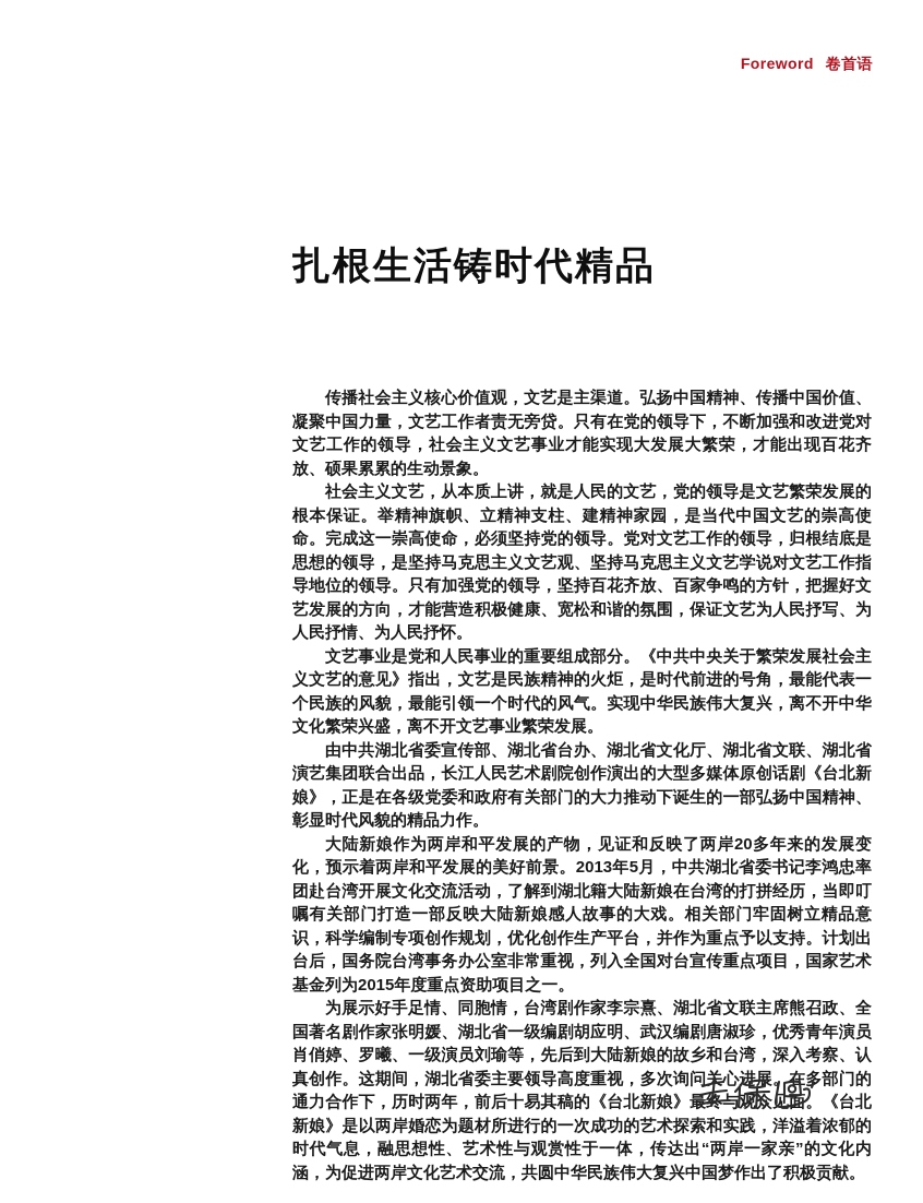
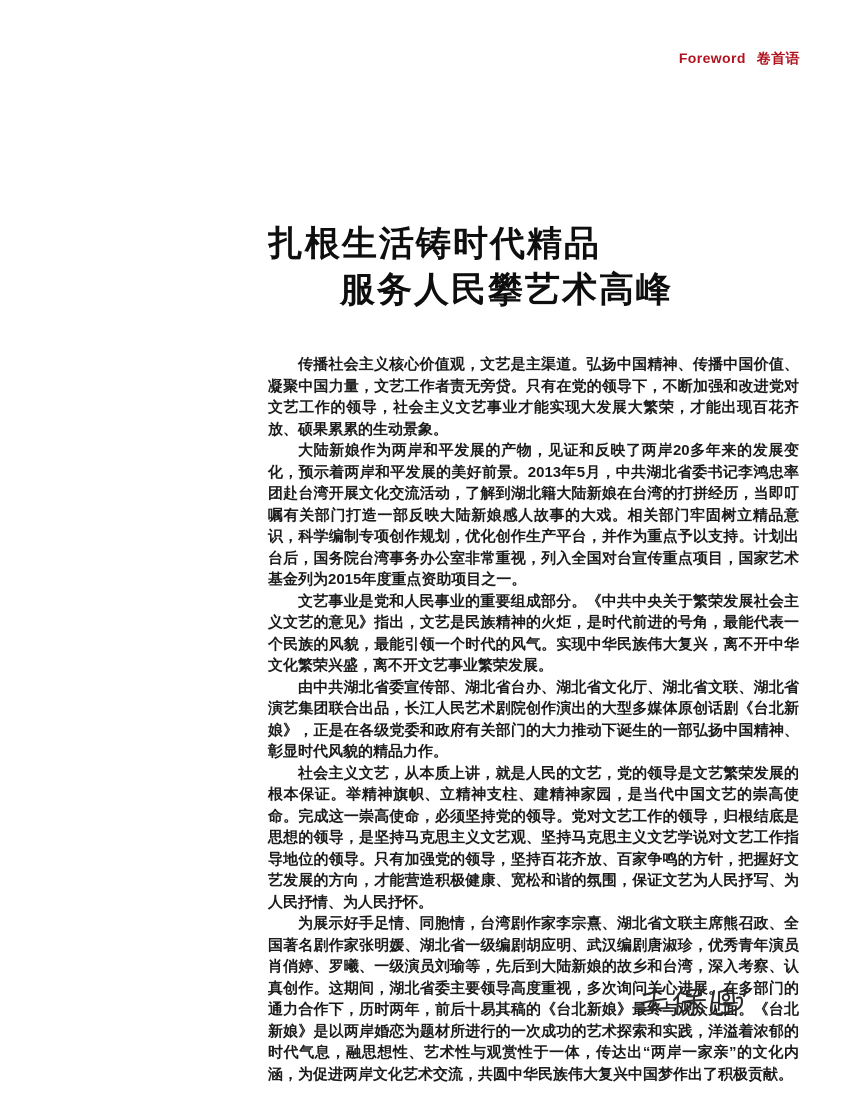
  Foreword 卷首语
  扎根生活铸时代精品
+ 服务人民攀艺术高峰
  传播社会主义核心价值观，文艺是主渠道。弘扬中国精神、传播中国价值、凝聚中国力量，文艺工作者责无旁贷。只有在党的领导下，不断加强和改进党对文艺工作的领导，社会主义文艺事业才能实现大发展大繁荣，才能出现百花齐放、硕果累累的生动景象。
- 社会主义文艺，从本质上讲，就是人民的文艺，党的领导是文艺繁荣发展的根本保证。举精神旗帜、立精神支柱、建精神家园，是当代中国文艺的崇高使命。完成这一崇高使命，必须坚持党的领导。党对文艺工作的领导，归根结底是思想的领导，是坚持马克思主义文艺观、坚持马克思主义文艺学说对文艺工作指导地位的领导。只有加强党的领导，坚持百花齐放、百家争鸣的方针，把握好文艺发展的方向，才能营造积极健康、宽松和谐的氛围，保证文艺为人民抒写、为人民抒情、为人民抒怀。
+ 大陆新娘作为两岸和平发展的产物，见证和反映了两岸20多年来的发展变化，预示着两岸和平发展的美好前景。2013年5月，中共湖北省委书记李鸿忠率团赴台湾开展文化交流活动，了解到湖北籍大陆新娘在台湾的打拼经历，当即叮嘱有关部门打造一部反映大陆新娘感人故事的大戏。相关部门牢固树立精品意识，科学编制专项创作规划，优化创作生产平台，并作为重点予以支持。计划出台后，国务院台湾事务办公室非常重视，列入全国对台宣传重点项目，国家艺术基金列为2015年度重点资助项目之一。
  文艺事业是党和人民事业的重要组成部分。《中共中央关于繁荣发展社会主义文艺的意见》指出，文艺是民族精神的火炬，是时代前进的号角，最能代表一个民族的风貌，最能引领一个时代的风气。实现中华民族伟大复兴，离不开中华文化繁荣兴盛，离不开文艺事业繁荣发展。
  由中共湖北省委宣传部、湖北省台办、湖北省文化厅、湖北省文联、湖北省演艺集团联合出品，长江人民艺术剧院创作演出的大型多媒体原创话剧《台北新娘》，正是在各级党委和政府有关部门的大力推动下诞生的一部弘扬中国精神、彰显时代风貌的精品力作。
- 大陆新娘作为两岸和平发展的产物，见证和反映了两岸20多年来的发展变化，预示着两岸和平发展的美好前景。2013年5月，中共湖北省委书记李鸿忠率团赴台湾开展文化交流活动，了解到湖北籍大陆新娘在台湾的打拼经历，当即叮嘱有关部门打造一部反映大陆新娘感人故事的大戏。相关部门牢固树立精品意识，科学编制专项创作规划，优化创作生产平台，并作为重点予以支持。计划出台后，国务院台湾事务办公室非常重视，列入全国对台宣传重点项目，国家艺术基金列为2015年度重点资助项目之一。
+ 社会主义文艺，从本质上讲，就是人民的文艺，党的领导是文艺繁荣发展的根本保证。举精神旗帜、立精神支柱、建精神家园，是当代中国文艺的崇高使命。完成这一崇高使命，必须坚持党的领导。党对文艺工作的领导，归根结底是思想的领导，是坚持马克思主义文艺观、坚持马克思主义文艺学说对文艺工作指导地位的领导。只有加强党的领导，坚持百花齐放、百家争鸣的方针，把握好文艺发展的方向，才能营造积极健康、宽松和谐的氛围，保证文艺为人民抒写、为人民抒情、为人民抒怀。
  为展示好手足情、同胞情，台湾剧作家李宗熹、湖北省文联主席熊召政、全国著名剧作家张明媛、湖北省一级编剧胡应明、武汉编剧唐淑珍，优秀青年演员肖俏婷、罗曦、一级演员刘瑜等，先后到大陆新娘的故乡和台湾，深入考察、认真创作。这期间，湖北省委主要领导高度重视，多次询问心进展。在多部门的通力合作下，历时两年，前后十易其稿的《台北新娘》最与见面。《台北新娘》是以两岸婚恋为题材所进行的一次成功的艺术探索和实践，洋溢着浓郁的时代气息，融思想性、艺术性与观赏性于一体，传达出“两岸一家亲”的文化内涵，为促进两岸文化艺术交流，共圆中华民族伟大复兴中国梦作出了积极贡献。
